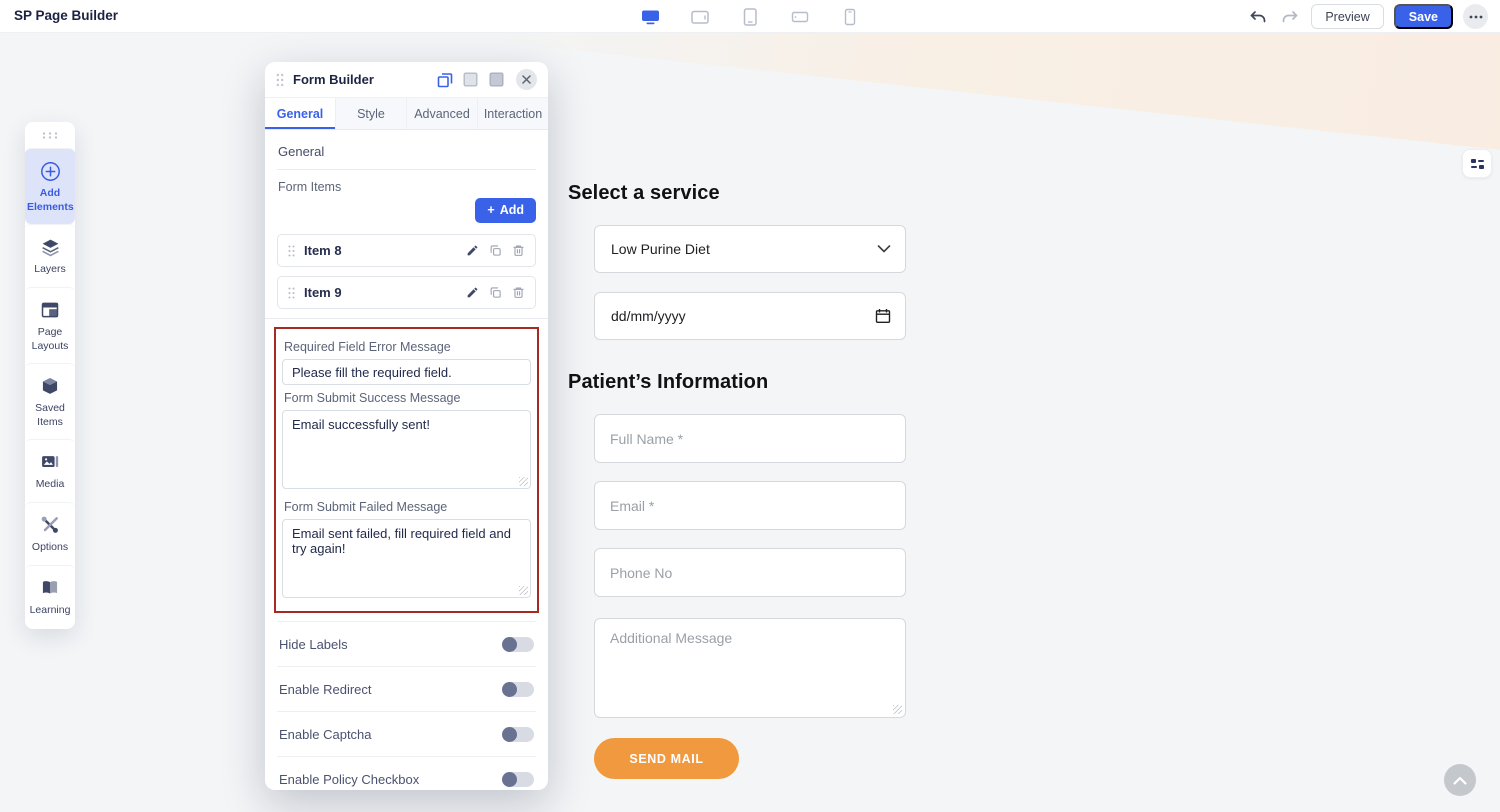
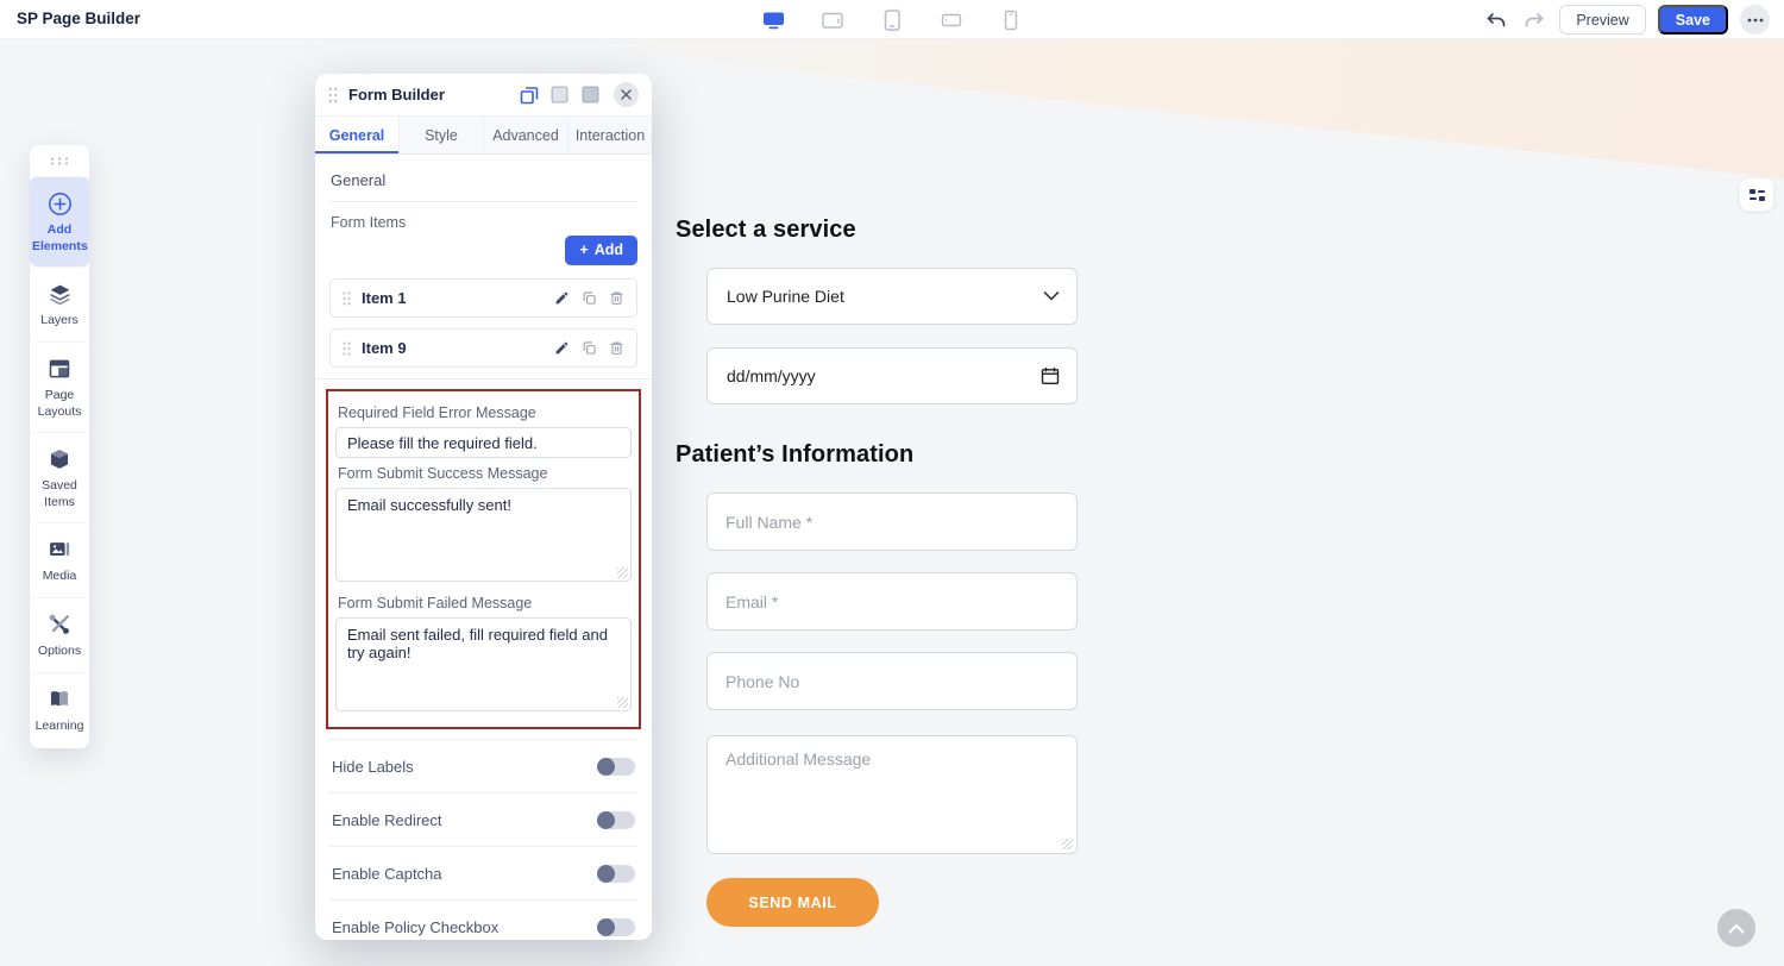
  SP Page Builder
  Preview
  Save
  Select a service
  Low Purine Diet
  dd/mm/yyyy
  Patient’s Information
  Full Name *
  Email *
  Phone No
  Additional Message
  SEND MAIL
  Add Elements
  Layers
  Page Layouts
  Saved Items
  Media
  Options
  Learning
  Form Builder
  General
  Style
  Advanced
  Interaction
  General
  Form Items
  +
  Add
- Item 8
+ Item 1
  Item 9
  Required Field Error Message
  Please fill the required field.
  Form Submit Success Message
  Email successfully sent!
  Form Submit Failed Message
  Hide Labels
  Enable Redirect
  Enable Captcha
  Enable Policy Checkbox
